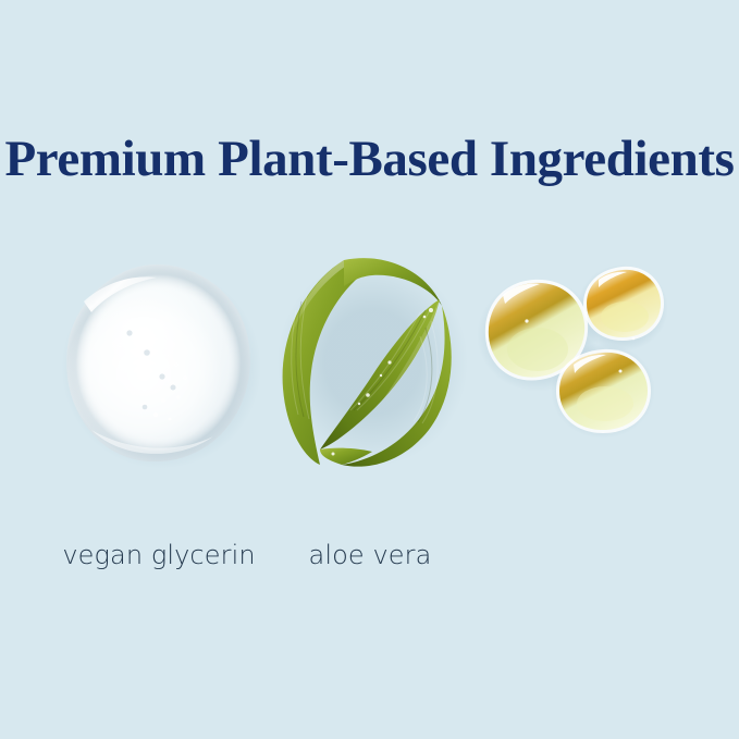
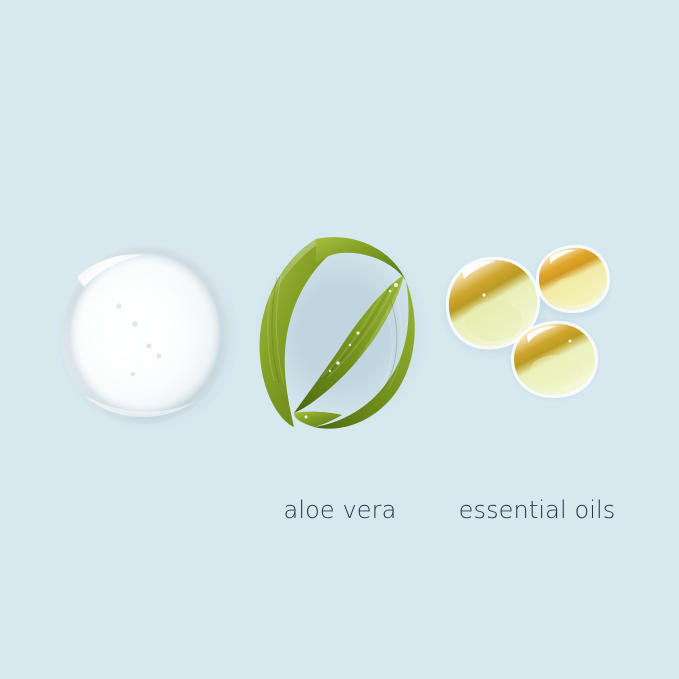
- Premium Plant-Based Ingredients
- vegan glycerin
  aloe vera
+ essential oils
